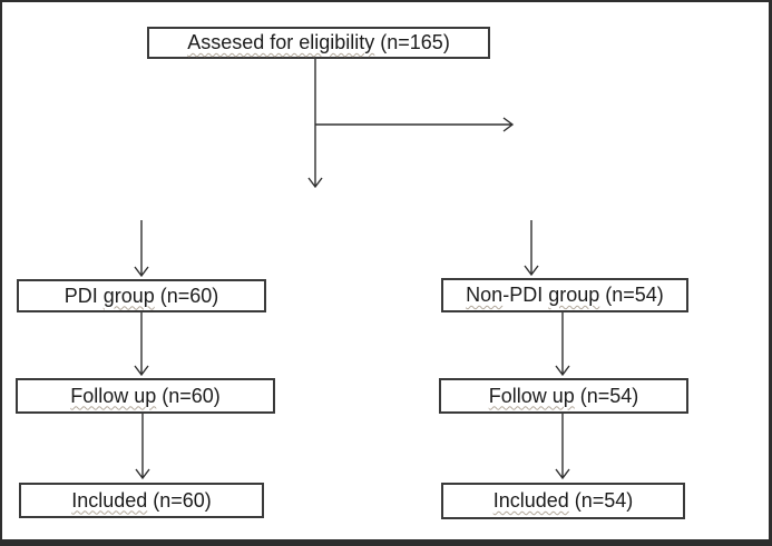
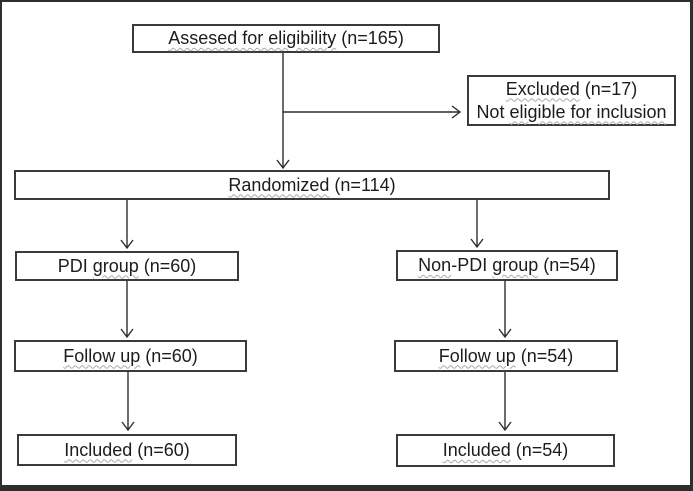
  Assesed for eligibility (n=165)
+ Excluded (n=17)
+ Not eligible for inclusion
+ Randomized (n=114)
  PDI group (n=60)
  Non-PDI group (n=54)
  Follow up (n=60)
  Follow up (n=54)
  Included (n=60)
  Included (n=54)
